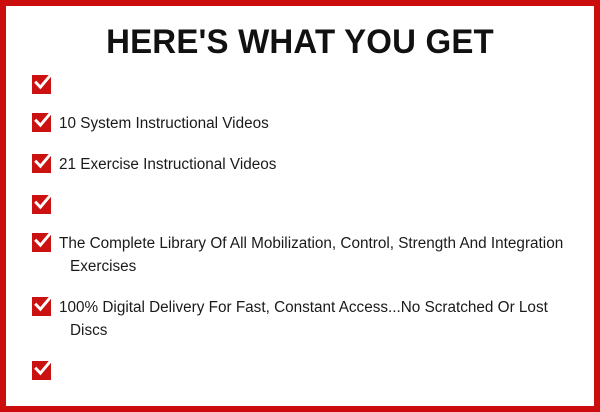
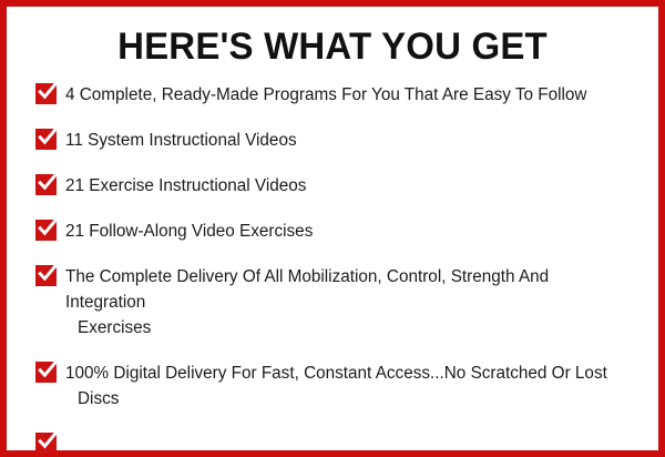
  HERE'S WHAT YOU GET
+ 4 Complete, Ready-Made Programs For You That Are Easy To Follow
- 10 System Instructional Videos
+ 11 System Instructional Videos
  21 Exercise Instructional Videos
+ 21 Follow-Along Video Exercises
- The Complete Library Of All Mobilization, Control, Strength And Integration
+ The Complete Delivery Of All Mobilization, Control, Strength And Integration
  Exercises
  100% Digital Delivery For Fast, Constant Access...No Scratched Or Lost
  Discs
